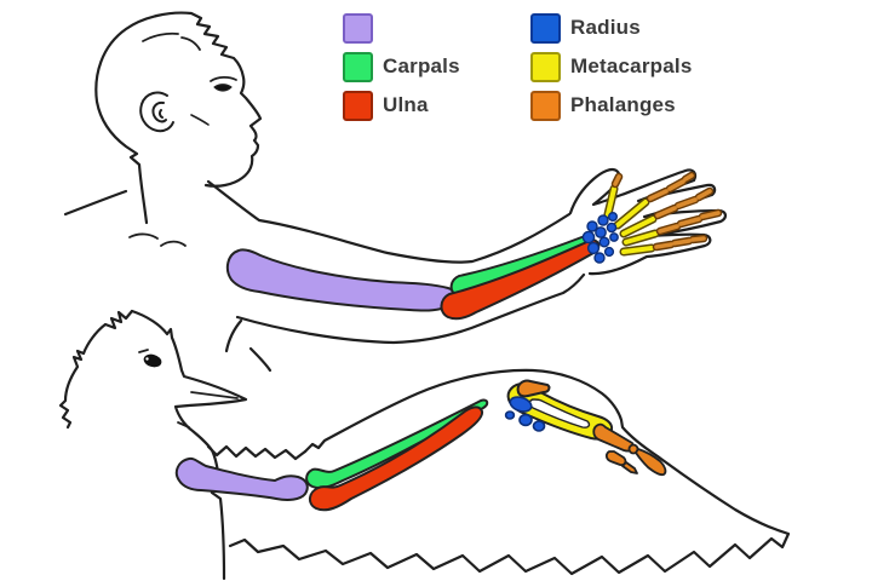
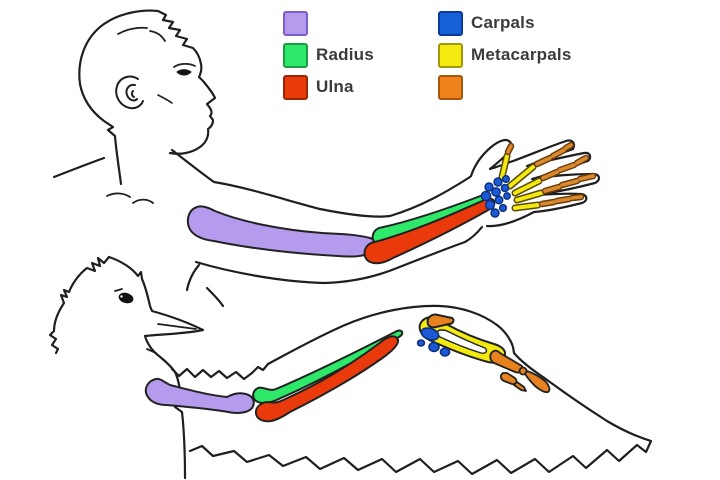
- Carpals
+ Radius
  Ulna
- Radius
+ Carpals
  Metacarpals
- Phalanges
